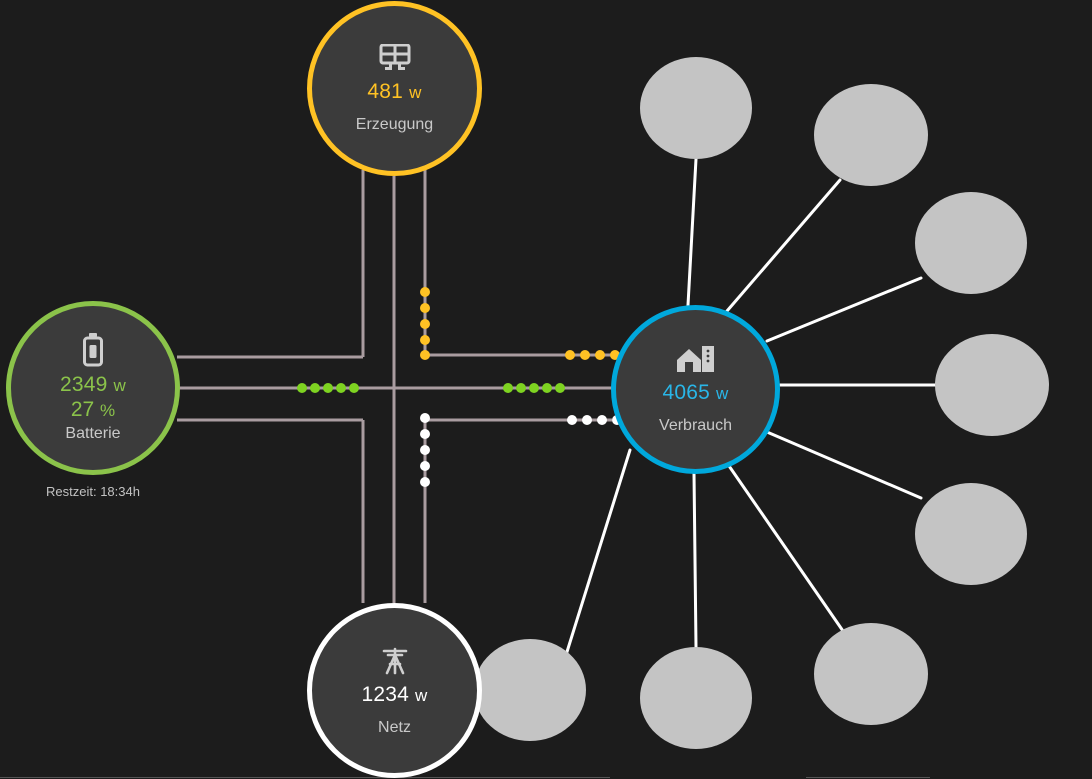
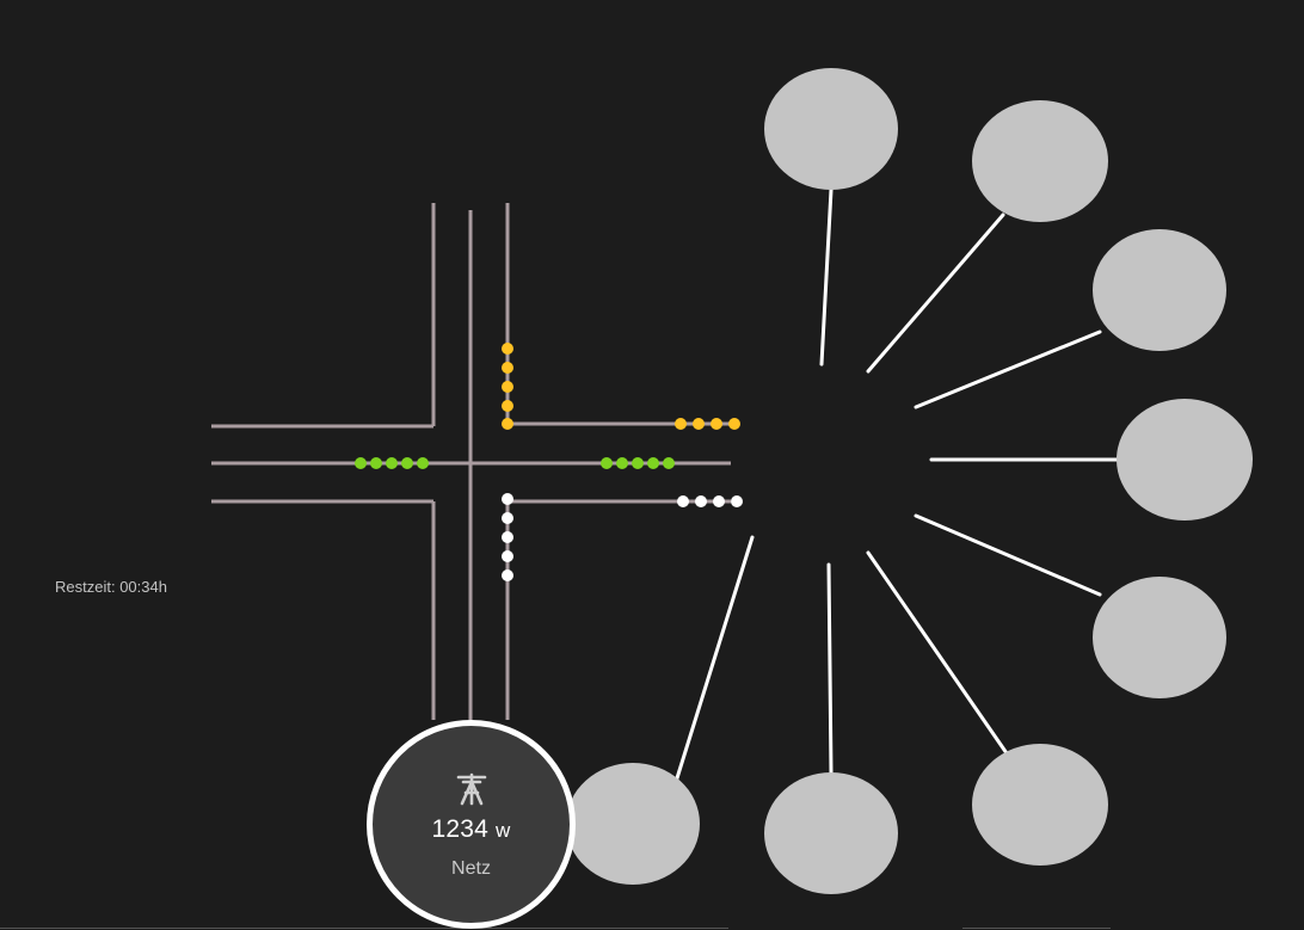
- 481 w
- Erzeugung
- 2349 w
- 27 %
- Batterie
- Restzeit: 18:34h
+ Restzeit: 00:34h
  1234 w
  Netz
- 4065 w
- Verbrauch
